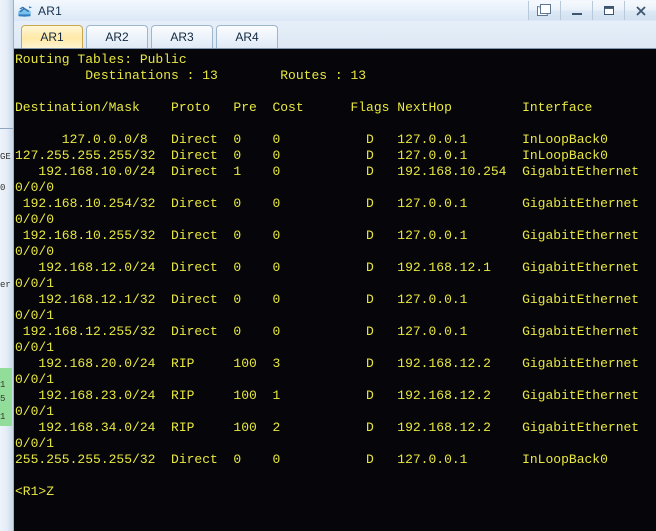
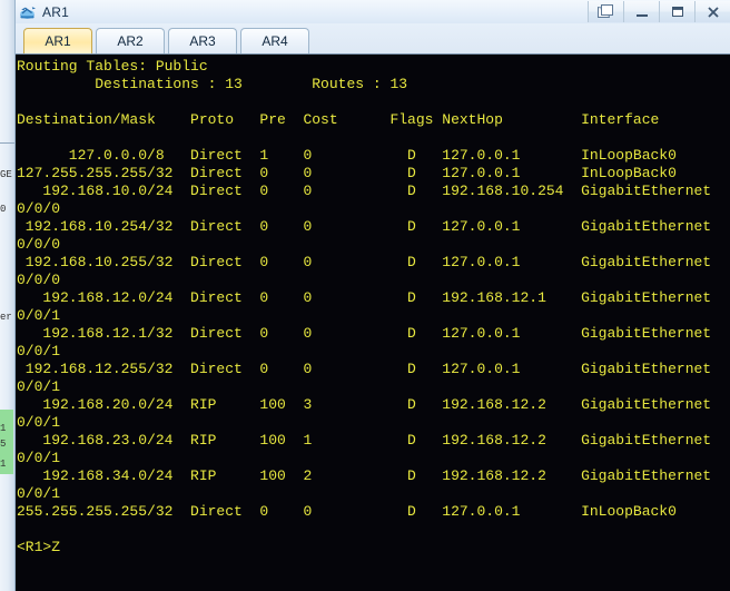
  GE
  0
  er
  1
  5
  1
  AR1
  AR1
  AR2
  AR3
  AR4
  Routing Tables: Public
  Destinations : 13 Routes : 13
  Destination/Mask Proto Pre Cost Flags NextHop Interface
- 127.0.0.0/8 Direct 0 0 D 127.0.0.1 InLoopBack0
+ 127.0.0.0/8 Direct 1 0 D 127.0.0.1 InLoopBack0
  127.255.255.255/32 Direct 0 0 D 127.0.0.1 InLoopBack0
- 192.168.10.0/24 Direct 1 0 D 192.168.10.254 GigabitEthernet
+ 192.168.10.0/24 Direct 0 0 D 192.168.10.254 GigabitEthernet
  0/0/0
  192.168.10.254/32 Direct 0 0 D 127.0.0.1 GigabitEthernet
  0/0/0
  192.168.10.255/32 Direct 0 0 D 127.0.0.1 GigabitEthernet
  0/0/0
  192.168.12.0/24 Direct 0 0 D 192.168.12.1 GigabitEthernet
  0/0/1
  192.168.12.1/32 Direct 0 0 D 127.0.0.1 GigabitEthernet
  0/0/1
  192.168.12.255/32 Direct 0 0 D 127.0.0.1 GigabitEthernet
  0/0/1
  192.168.20.0/24 RIP 100 3 D 192.168.12.2 GigabitEthernet
  0/0/1
  192.168.23.0/24 RIP 100 1 D 192.168.12.2 GigabitEthernet
  0/0/1
  192.168.34.0/24 RIP 100 2 D 192.168.12.2 GigabitEthernet
  0/0/1
  255.255.255.255/32 Direct 0 0 D 127.0.0.1 InLoopBack0
  <R1>Z
